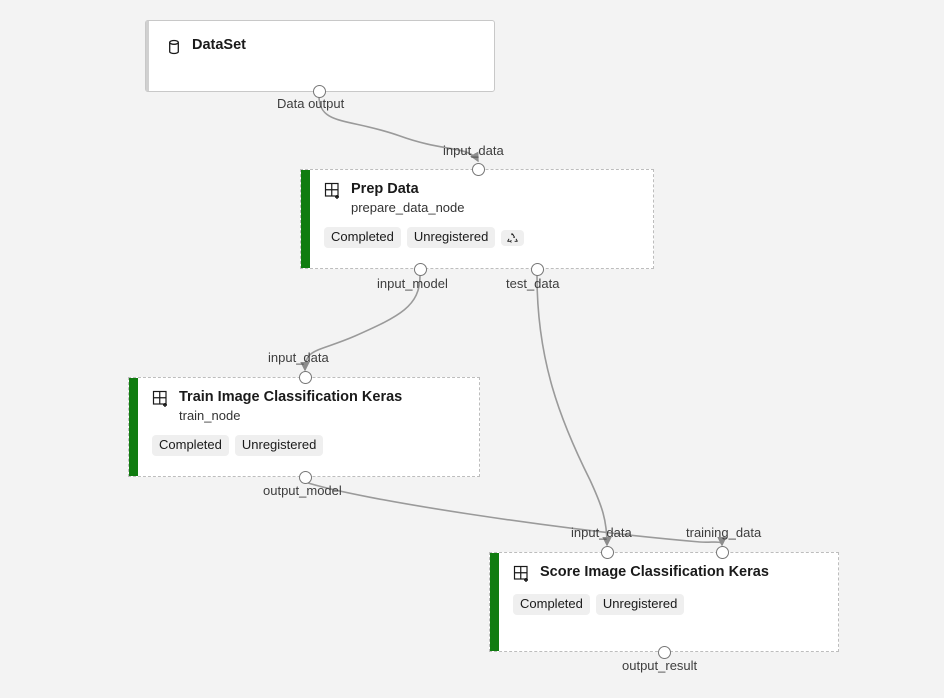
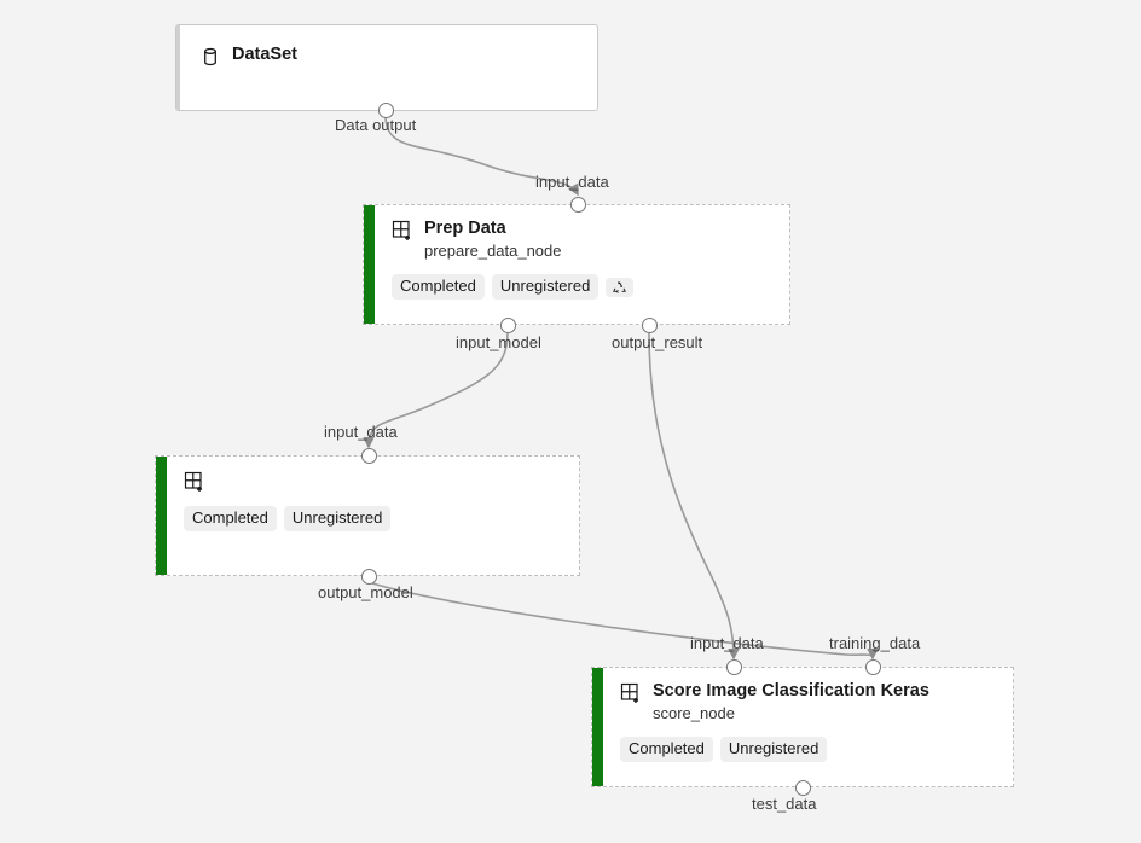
  DataSet
  Prep Data
  prepare_data_node
  Completed
  Unregistered
- Train Image Classification Keras
- train_node
  Completed
  Unregistered
  Score Image Classification Keras
+ score_node
  Completed
  Unregistered
  Data output
  input_data
  input_model
- test_data
+ output_result
  input_data
  output_model
  input_data
  training_data
- output_result
+ test_data
